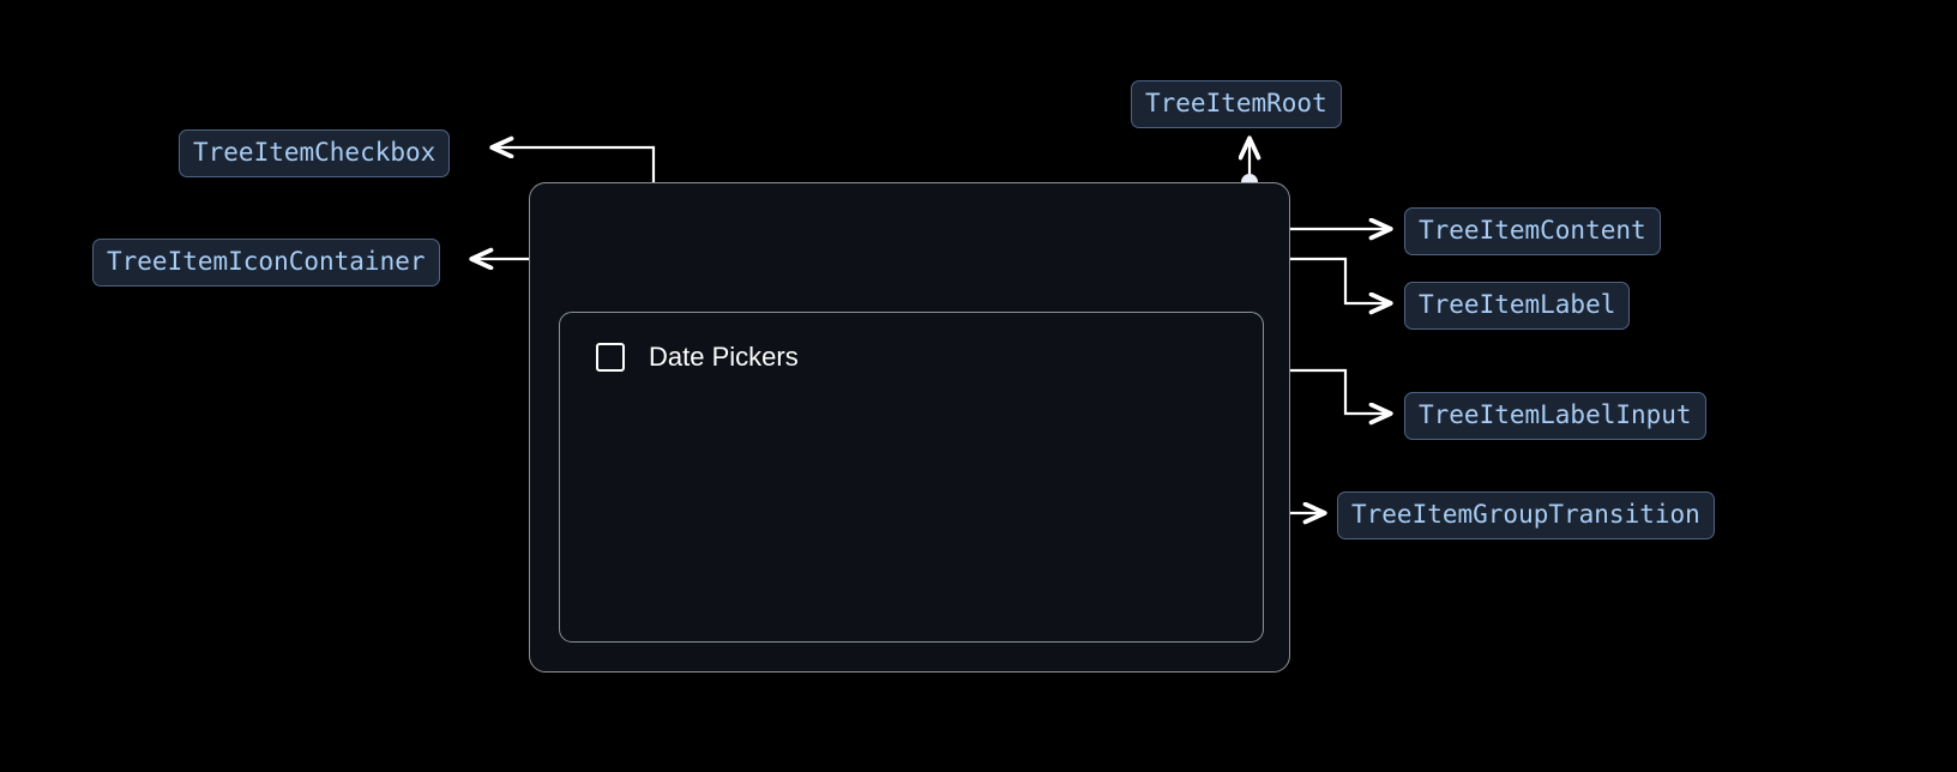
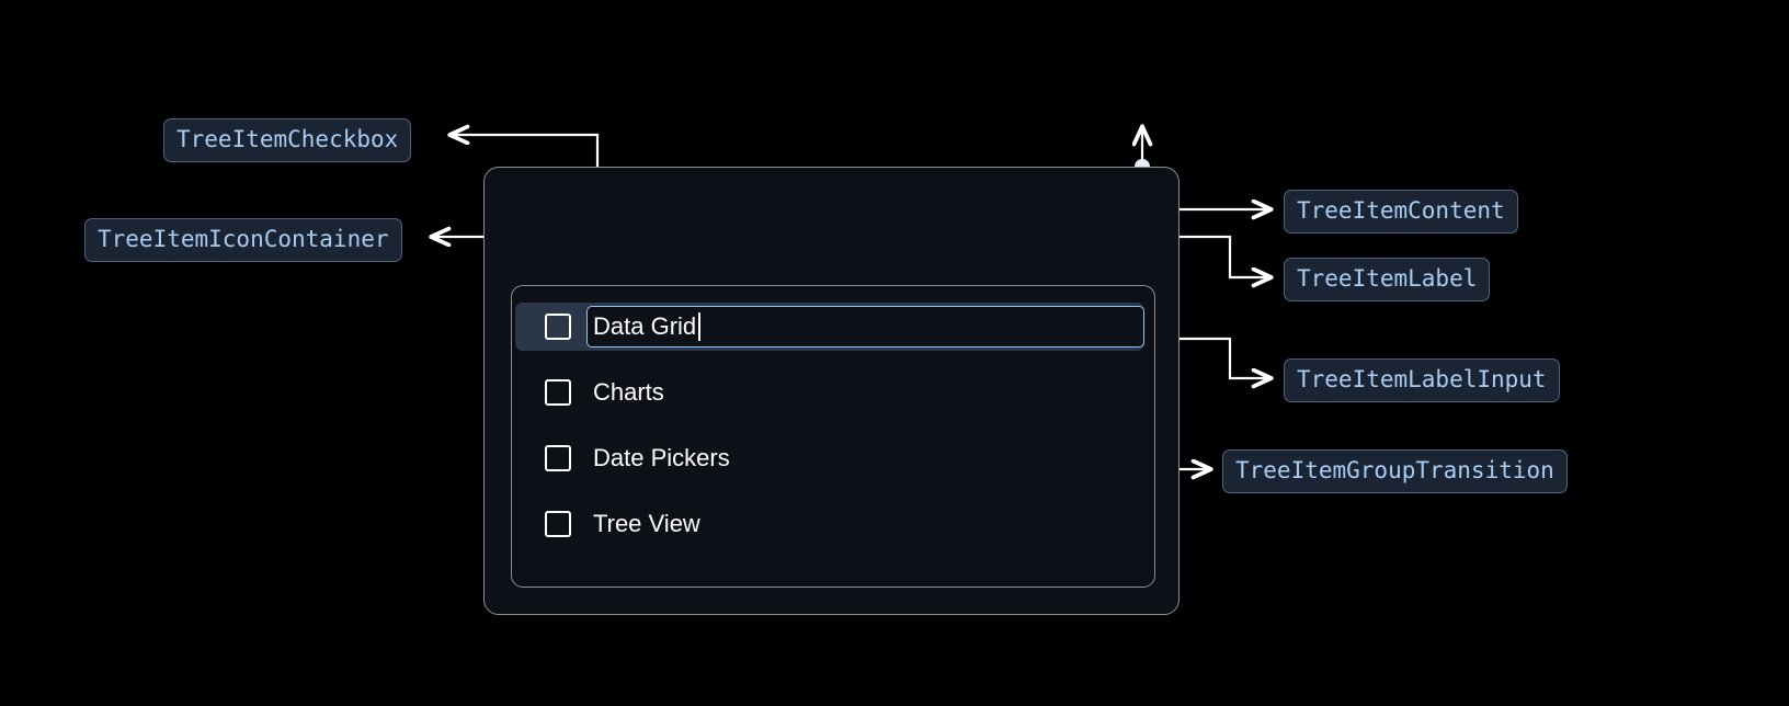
+ Data Grid
+ Charts
  Date Pickers
+ Tree View
  TreeItemCheckbox
  TreeItemIconContainer
- TreeItemRoot
  TreeItemContent
  TreeItemLabel
  TreeItemLabelInput
  TreeItemGroupTransition
